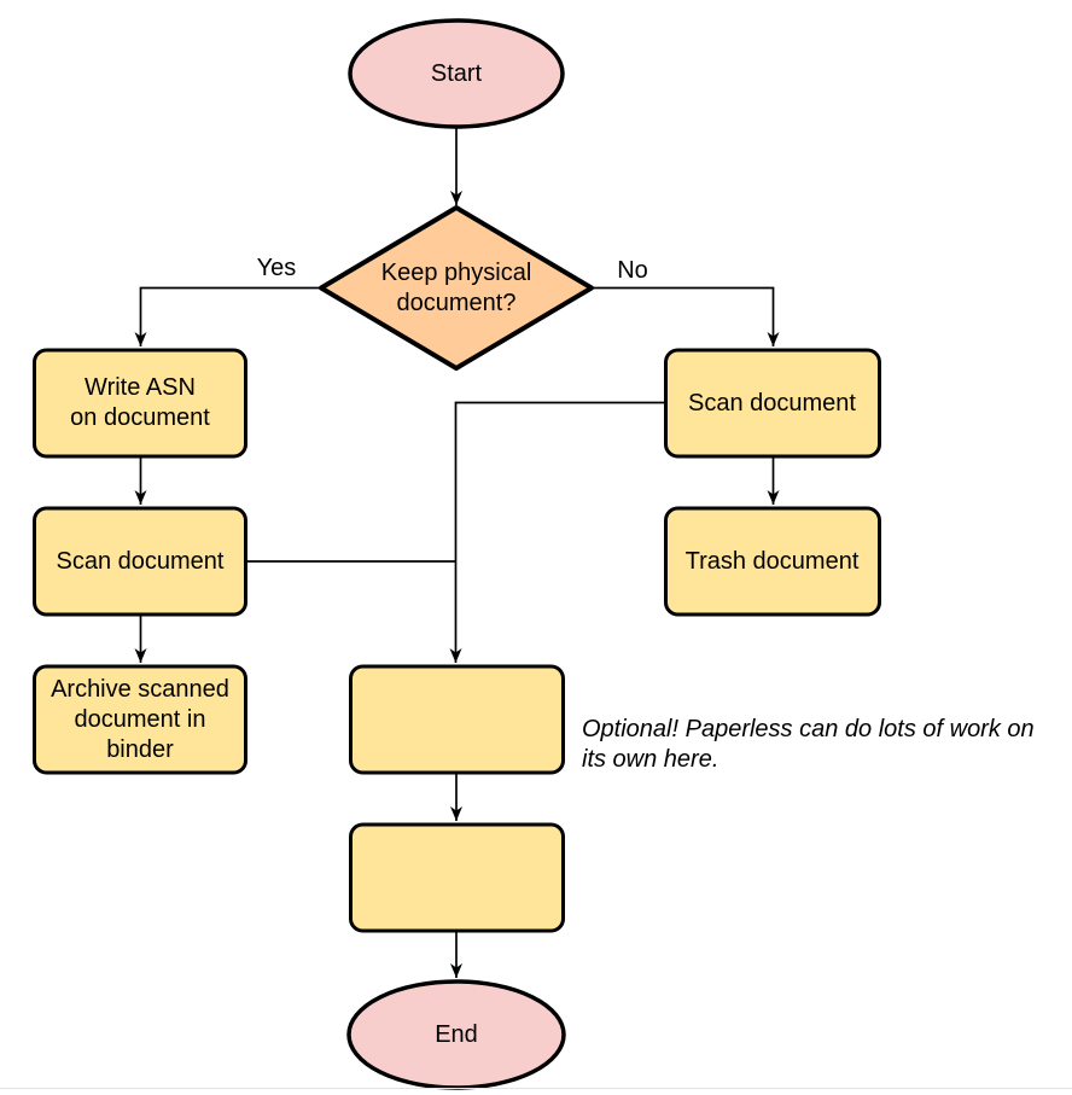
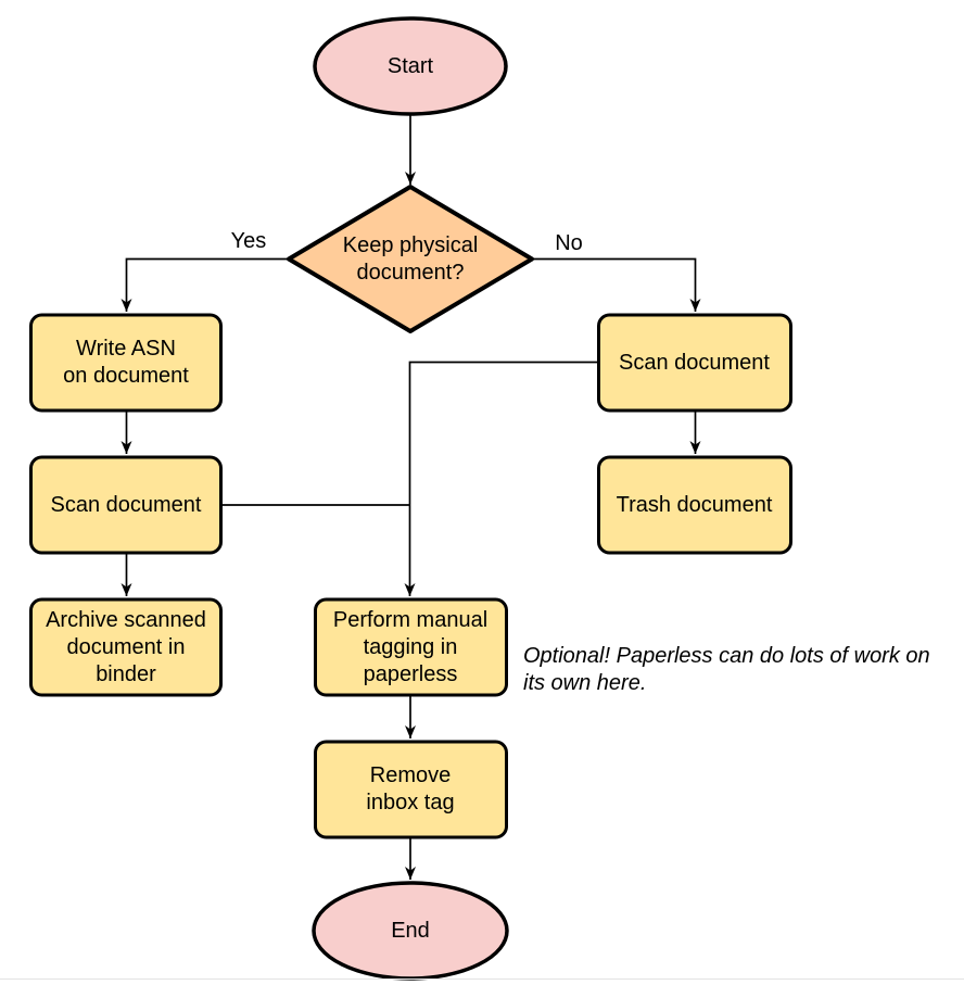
  Start
  Keep physical
  document?
  Write ASN
  on document
  Scan document
  Archive scanned
  document in
  binder
  Scan document
  Trash document
+ Perform manual
+ tagging in
+ paperless
+ Remove
+ inbox tag
  End
  Yes
  No
  Optional! Paperless can do lots of work on
  its own here.
